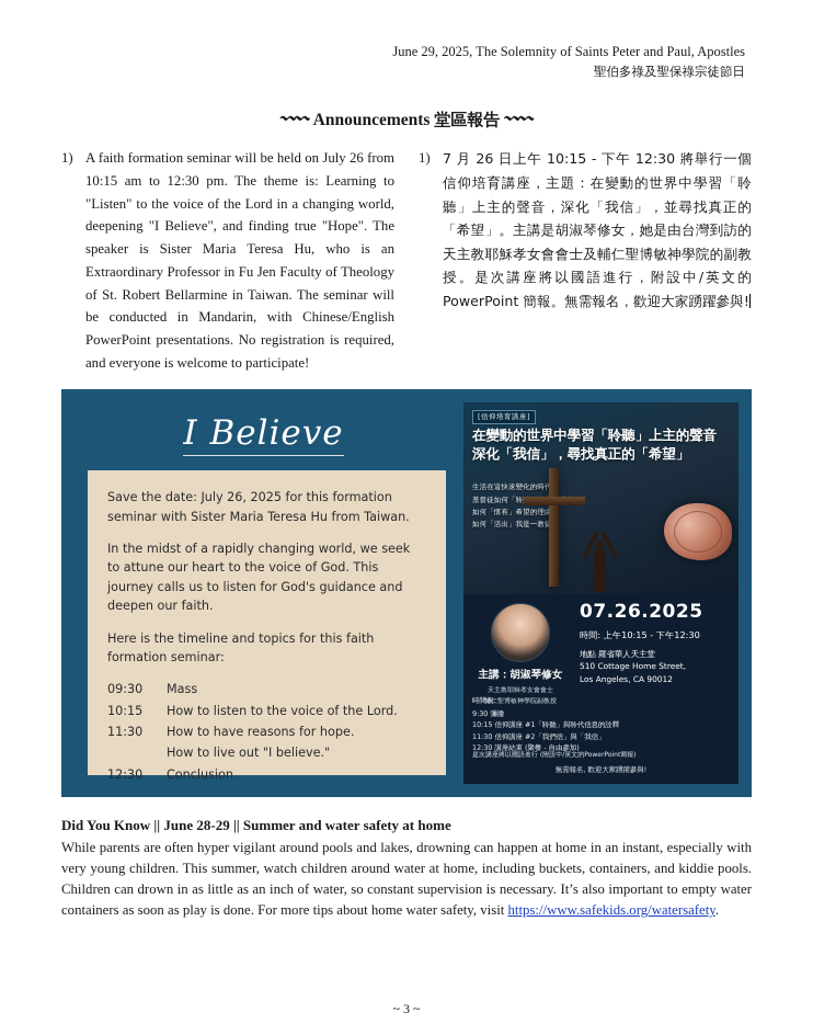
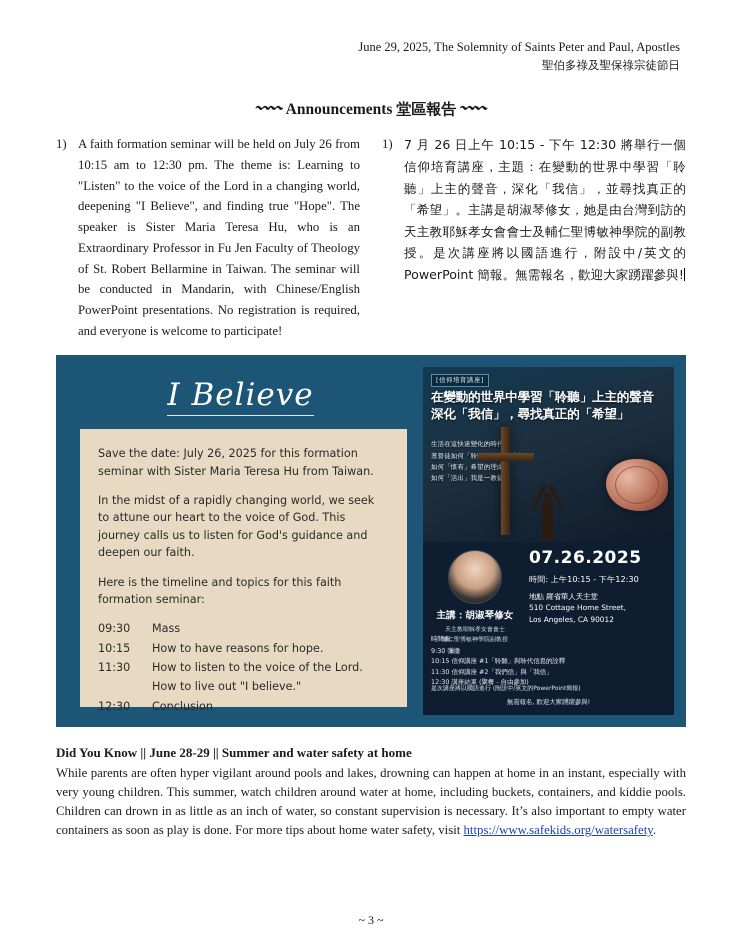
  June 29, 2025, The Solemnity of Saints Peter and Paul, Apostles
  聖伯多祿及聖保祿宗徒節日
  〰〰 Announcements 堂區報告 〰〰
  1)
  A faith formation seminar will be held on July 26 from 10:15 am to 12:30 pm. The theme is: Learning to "Listen" to the voice of the Lord in a changing world, deepening "I Believe", and finding true "Hope". The speaker is Sister Maria Teresa Hu, who is an Extraordinary Professor in Fu Jen Faculty of Theology of St. Robert Bellarmine in Taiwan. The seminar will be conducted in Mandarin, with Chinese/English PowerPoint presentations. No registration is required, and everyone is welcome to participate!
  1)
  7 月 26 日上午 10:15 - 下午 12:30 將舉行一個信仰培育講座，主題：在變動的世界中學習「聆聽」上主的聲音，深化「我信」，並尋找真正的「希望」。主講是胡淑琴修女，她是由台灣到訪的天主教耶穌孝女會會士及輔仁聖博敏神學院的副教授。是次講座將以國語進行，附設中/英文的 PowerPoint 簡報。無需報名，歡迎大家踴躍參與!
  I Believe
  Save the date: July 26, 2025 for this formation seminar with Sister Maria Teresa Hu from Taiwan.
  In the midst of a rapidly changing world, we seek to attune our heart to the voice of God. This journey calls us to listen for God's guidance and deepen our faith.
  Here is the timeline and topics for this faith formation seminar:
  09:30
  Mass
  10:15
- How to listen to the voice of the Lord.
+ How to have reasons for hope.
  11:30
- How to have reasons for hope.
+ How to listen to the voice of the Lord.
  How to live out "I believe."
  12:30
  Conclusion
  [信仰培育講座]
  在變動的世界中學習「聆聽」上主的聲音
  深化「我信」，尋找真正的「希望」
  生活在這快速變化的時
  如何「懷有」希望的理
  如何「活出」我是一教
  主講：胡淑琴修女
  07.26.2025
  時間: 上午10:15 - 下午12:30
  地點 羅省華人天主堂
  510 Cottage Home Street,
  Los Angeles, CA 90012
  時間表:
  9:30 彌撒
  10:15 信仰講座 #1「聆聽」與聆代信息的詮釋
  11:30 信仰講座 #2「我們信」與「我信」
  12:30 講座結束 (聚餐 - 自由參加)
  無需報名, 歡迎大家踴躍參與!
  Did You Know || June 28-29 || Summer and water safety at home
  While parents are often hyper vigilant around pools and lakes, drowning can happen at home in an instant, especially with very young children. This summer, watch children around water at home, including buckets, containers, and kiddie pools. Children can drown in as little as an inch of water, so constant supervision is necessary. It’s also important to empty water containers as soon as play is done. For more tips about home water safety, visit https://www.safekids.org/watersafety.
  ~ 3 ~
